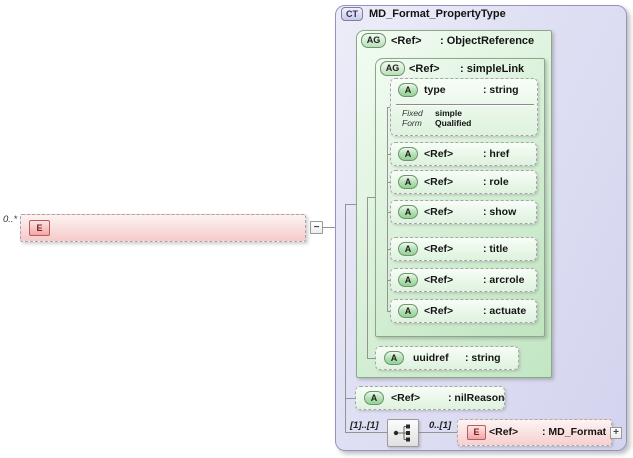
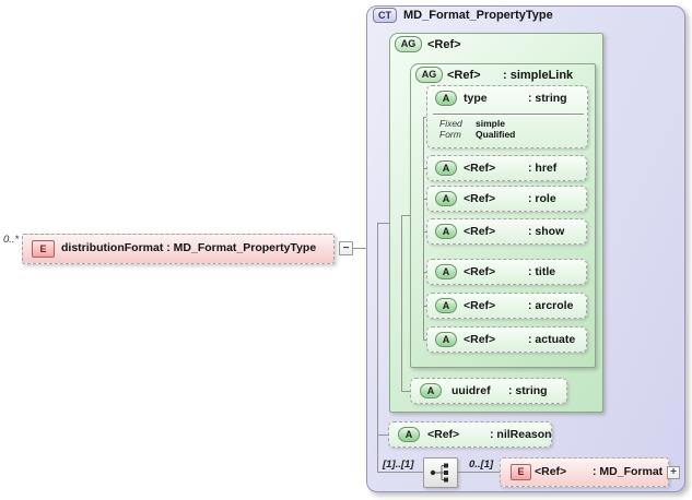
  0..*
  E
+ distributionFormat : MD_Format_PropertyType
  −
  CT
  MD_Format_PropertyType
  AG
  <Ref>
- : ObjectReference
  AG
  <Ref>
  : simpleLink
  A
  type
  : string
  Fixed
  simple
  Form
  Qualified
  A
  <Ref>
  : href
  A
  <Ref>
  : role
  A
  <Ref>
  : show
  A
  <Ref>
  : title
  A
  <Ref>
  : arcrole
  A
  <Ref>
  : actuate
  A
  uuidref
  : string
  A
  <Ref>
  : nilReason
  [1]..[1]
  0..[1]
  E
  <Ref>
  : MD_Format
  +
